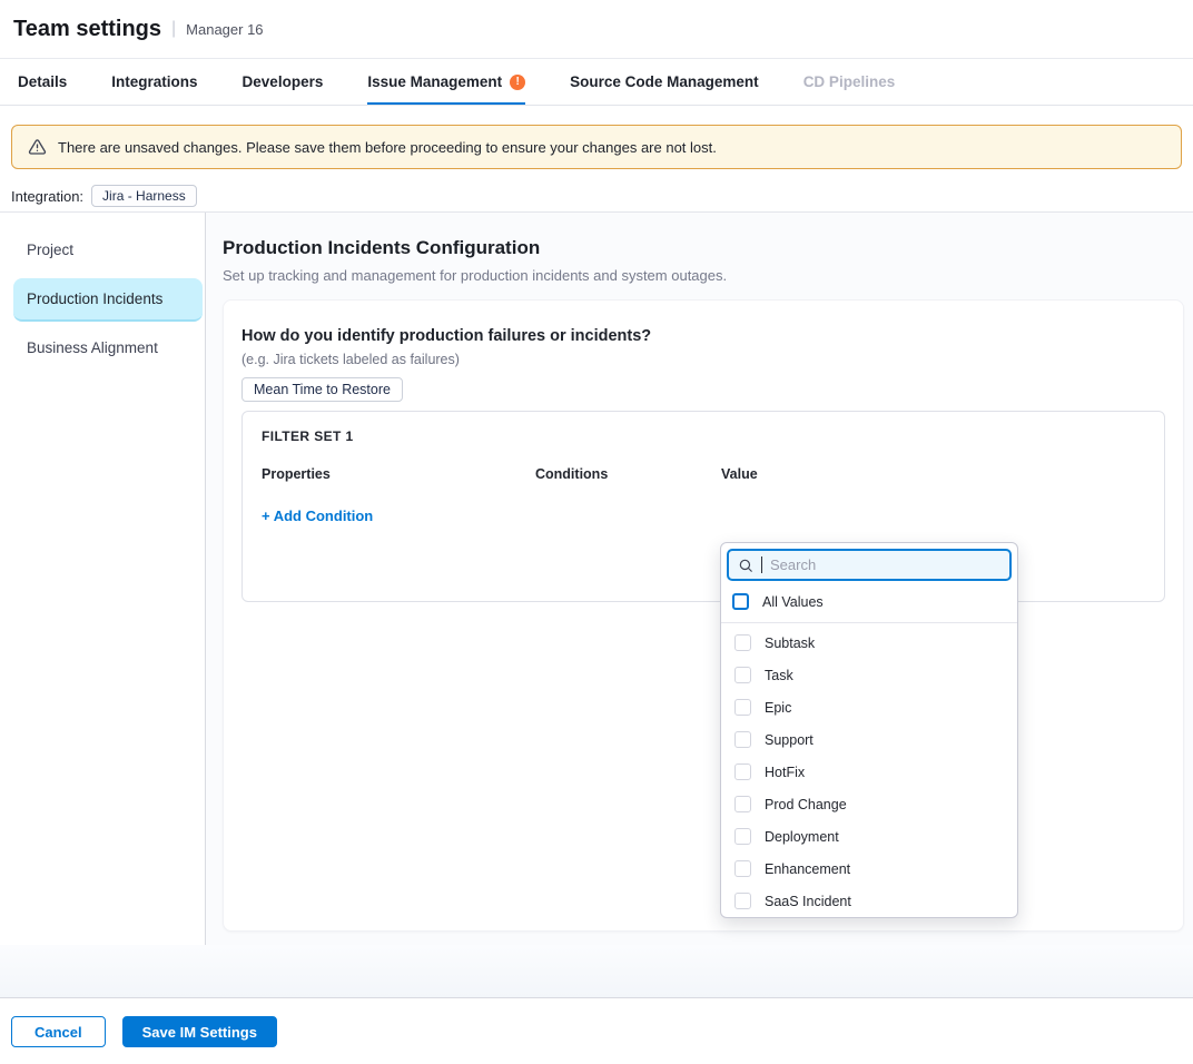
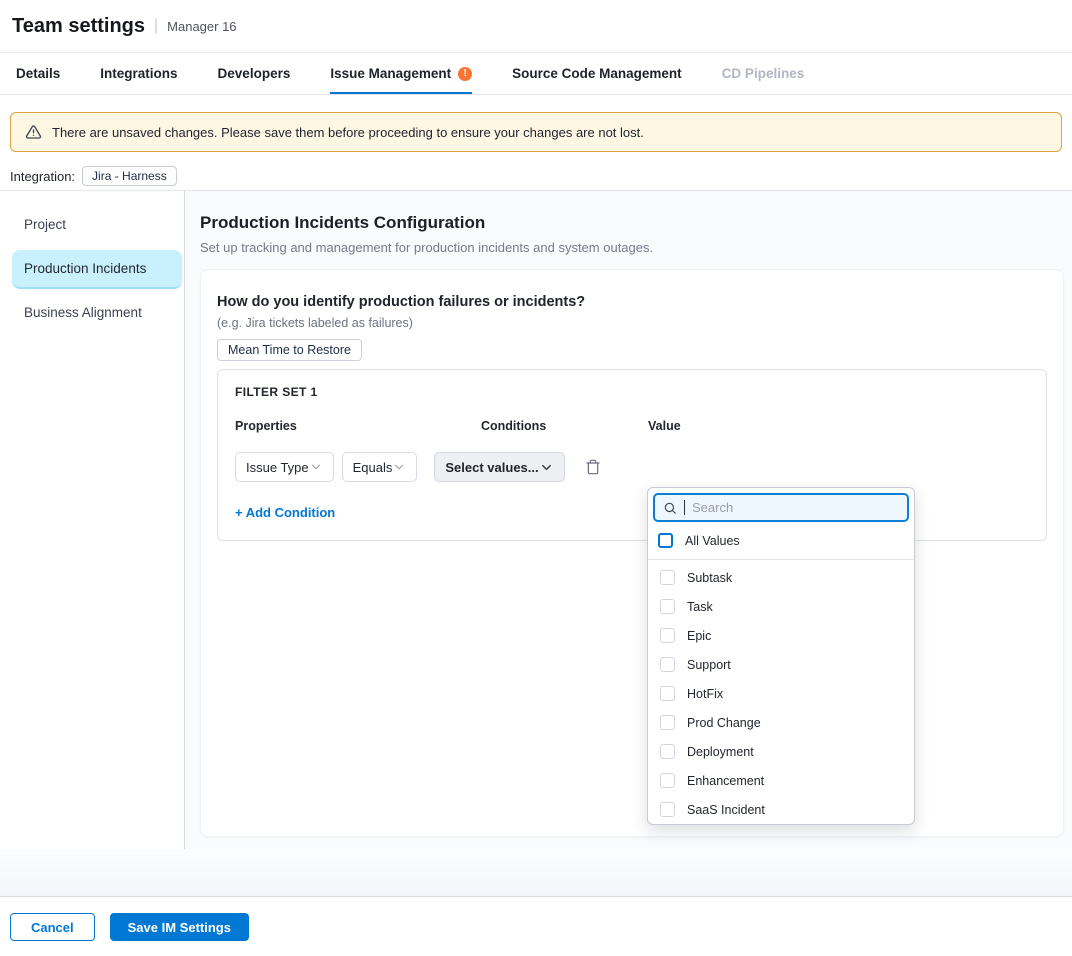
  Team settings
  |
  Manager 16
  Details
  Integrations
  Developers
  Issue Management
  !
  Source Code Management
  CD Pipelines
  There are unsaved changes. Please save them before proceeding to ensure your changes are not lost.
  Integration:
  Jira - Harness
  Project
  Production Incidents
  Business Alignment
  Production Incidents Configuration
  Set up tracking and management for production incidents and system outages.
  How do you identify production failures or incidents?
  (e.g. Jira tickets labeled as failures)
  Mean Time to Restore
  FILTER SET 1
  Properties
  Conditions
  Value
+ Issue Type
+ Equals
+ Select values...
  + Add Condition
  Search
  All Values
  Subtask
  Task
  Epic
  Support
  HotFix
  Prod Change
  Deployment
  Enhancement
  SaaS Incident
  Cancel
  Save IM Settings
